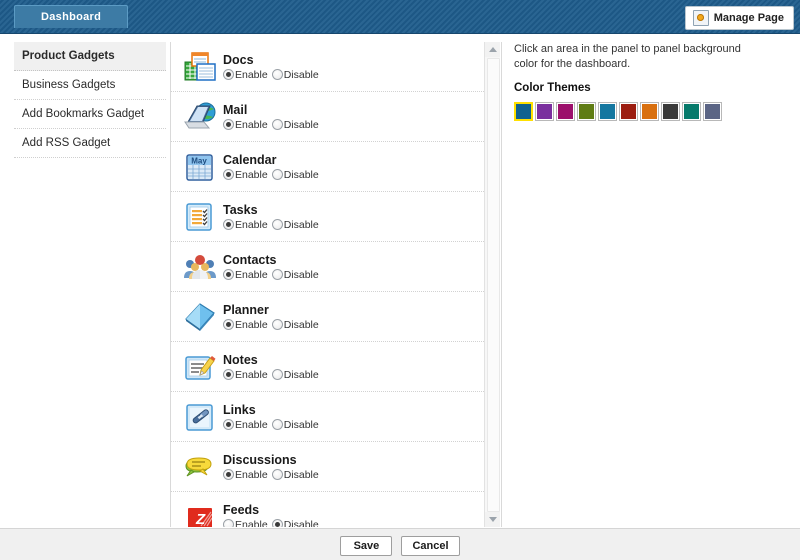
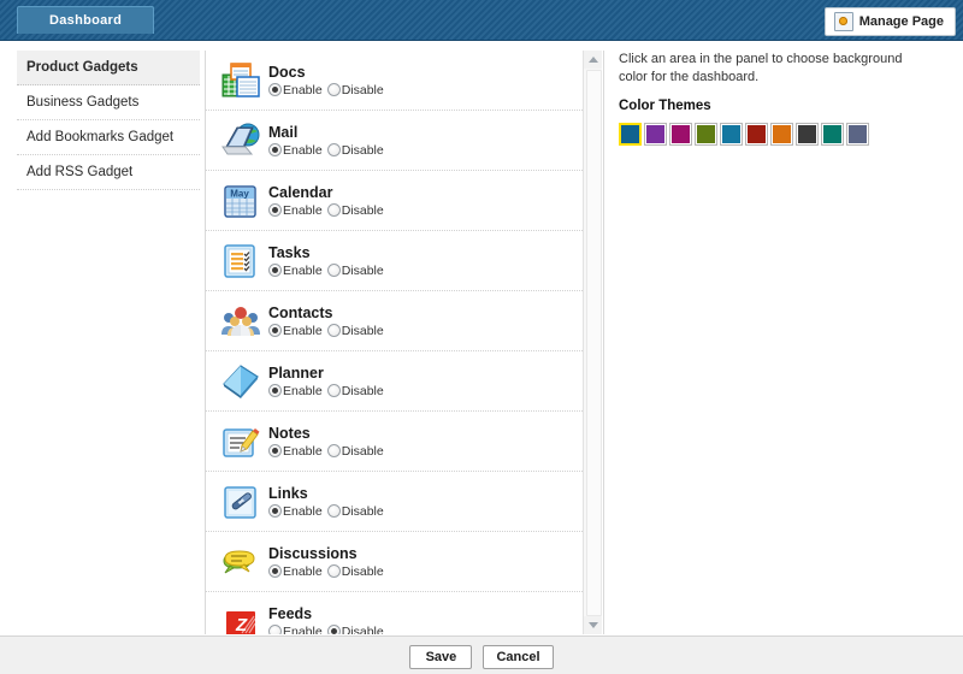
  Dashboard
  Manage Page
  Product Gadgets
  Business Gadgets
  Add Bookmarks Gadget
  Add RSS Gadget
  Docs
  Enable
  Disable
  Mail
  Enable
  Disable
  May
  Calendar
  Enable
  Disable
  Tasks
  Enable
  Disable
  Contacts
  Enable
  Disable
  Planner
  Enable
  Disable
  Notes
  Enable
  Disable
  Links
  Enable
  Disable
  Discussions
  Enable
  Disable
  Z
  Feeds
  Enable
  Disable
- Click an area in the panel to panel background color for the dashboard.
+ Click an area in the panel to choose background color for the dashboard.
  Color Themes
  Save
  Cancel
